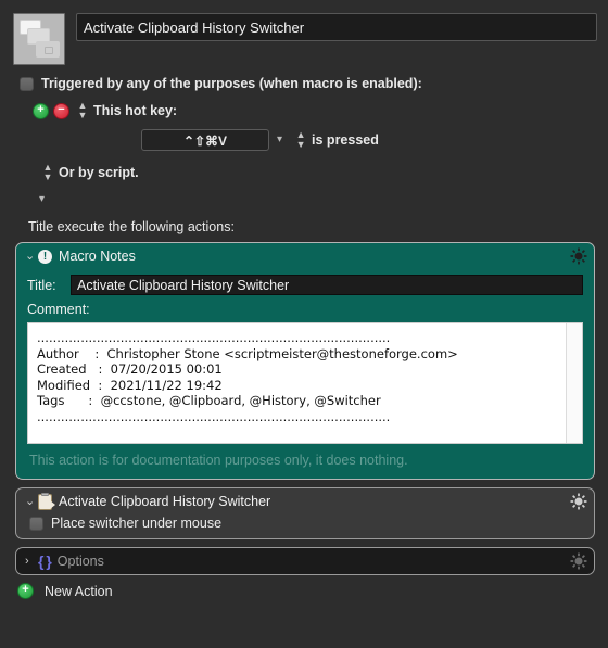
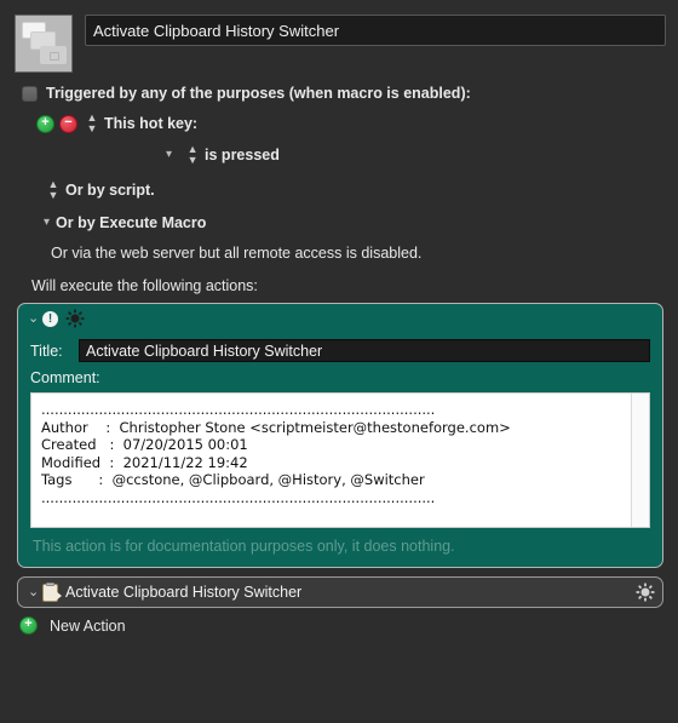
  Activate Clipboard History Switcher
  Triggered by any of the purposes (when macro is enabled):
  +
  −
  ▲
  ▼
  This hot key:
- ⌃⇧⌘V
  ▾
  ▲
  ▼
  is pressed
  ▲
  ▼
  Or by script.
  ▾
+ Or by Execute Macro
+ Or via the web server but all remote access is disabled.
- Title execute the following actions:
+ Will execute the following actions:
  ⌄
- Macro Notes
  Title:
  Activate Clipboard History Switcher
  Comment:
  .........................................................................................
  Author : Christopher Stone <scriptmeister@thestoneforge.com>
  Created : 07/20/2015 00:01
  Modified : 2021/11/22 19:42
  Tags : @ccstone, @Clipboard, @History, @Switcher
  .........................................................................................
  This action is for documentation purposes only, it does nothing.
  ⌄
  Activate Clipboard History Switcher
- Place switcher under mouse
- ›
- { }
- Options
  +
  New Action
